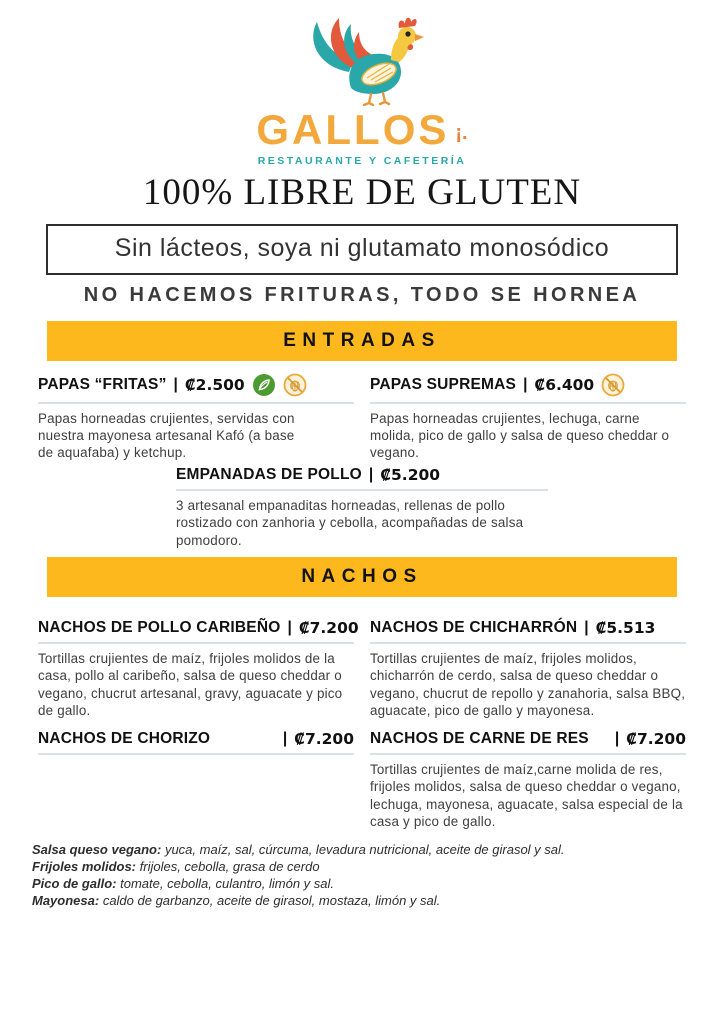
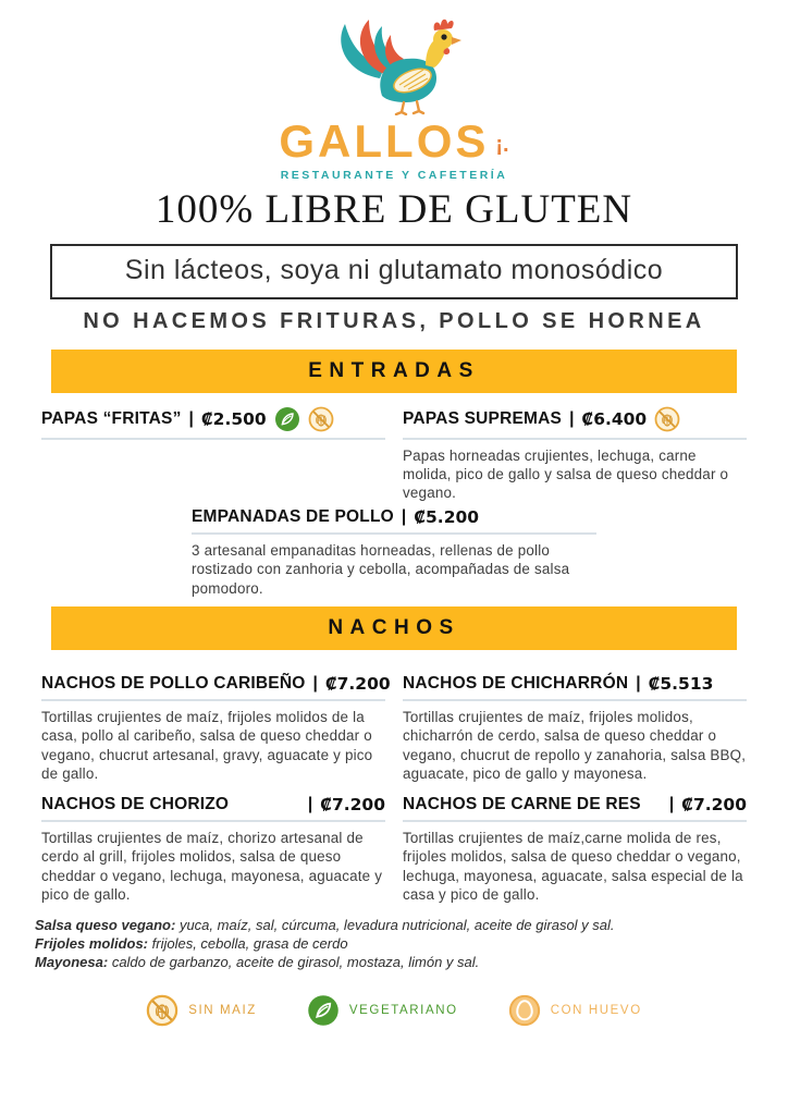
  GALLOS
  ¡.
  RESTAURANTE Y CAFETERÍA
  100% LIBRE DE GLUTEN
  Sin lácteos, soya ni glutamato monosódico
- NO HACEMOS FRITURAS, TODO SE HORNEA
+ NO HACEMOS FRITURAS, POLLO SE HORNEA
  ENTRADAS
  PAPAS “FRITAS”
  |
  ₡2.500
- Papas horneadas crujientes, servidas con nuestra mayonesa artesanal Kafó (a base de aquafaba) y ketchup.
  PAPAS SUPREMAS
  |
  ₡6.400
  Papas horneadas crujientes, lechuga, carne molida, pico de gallo y salsa de queso cheddar o vegano.
  EMPANADAS DE POLLO
  |
  ₡5.200
  3 artesanal empanaditas horneadas, rellenas de pollo rostizado con zanhoria y cebolla, acompañadas de salsa pomodoro.
  NACHOS
  NACHOS DE POLLO CARIBEÑO
  |
  ₡7.200
  Tortillas crujientes de maíz, frijoles molidos de la casa, pollo al caribeño, salsa de queso cheddar o vegano, chucrut artesanal, gravy, aguacate y pico de gallo.
  NACHOS DE CHICHARRÓN
  |
  ₡5.513
  Tortillas crujientes de maíz, frijoles molidos, chicharrón de cerdo, salsa de queso cheddar o vegano, chucrut de repollo y zanahoria, salsa BBQ, aguacate, pico de gallo y mayonesa.
  NACHOS DE CHORIZO
  |
  ₡7.200
+ Tortillas crujientes de maíz, chorizo artesanal de cerdo al grill, frijoles molidos, salsa de queso cheddar o vegano, lechuga, mayonesa, aguacate y pico de gallo.
  NACHOS DE CARNE DE RES
  |
  ₡7.200
  Tortillas crujientes de maíz,carne molida de res, frijoles molidos, salsa de queso cheddar o vegano, lechuga, mayonesa, aguacate, salsa especial de la casa y pico de gallo.
  Salsa queso vegano: yuca, maíz, sal, cúrcuma, levadura nutricional, aceite de girasol y sal.
  Frijoles molidos: frijoles, cebolla, grasa de cerdo
- Pico de gallo: tomate, cebolla, culantro, limón y sal.
  Mayonesa: caldo de garbanzo, aceite de girasol, mostaza, limón y sal.
+ SIN MAIZ
+ VEGETARIANO
+ CON HUEVO
